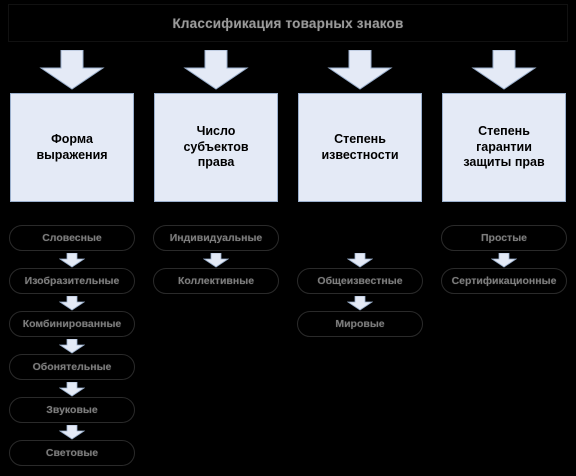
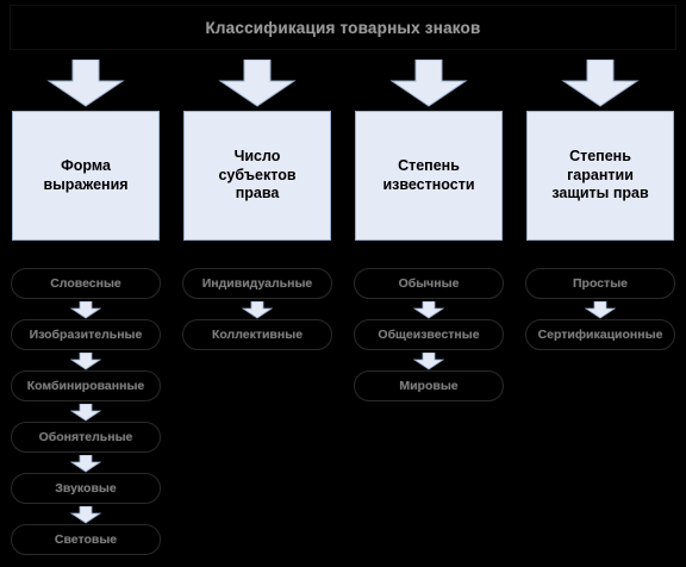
  Классификация товарных знаков
  Форма
  выражения
  Словесные
  Изобразительные
  Комбинированные
  Обонятельные
  Звуковые
  Световые
  Число
  субъектов
  права
  Индивидуальные
  Коллективные
  Степень
  известности
+ Обычные
  Общеизвестные
  Мировые
  Степень
  гарантии
  защиты прав
  Простые
  Сертификационные
